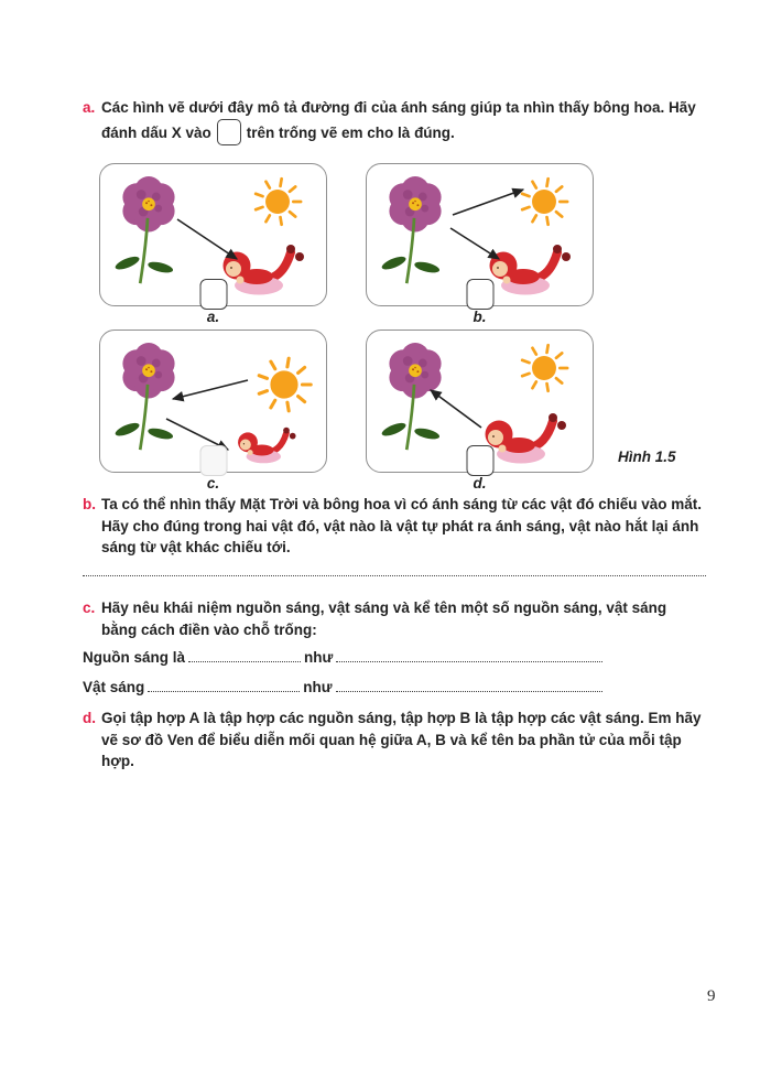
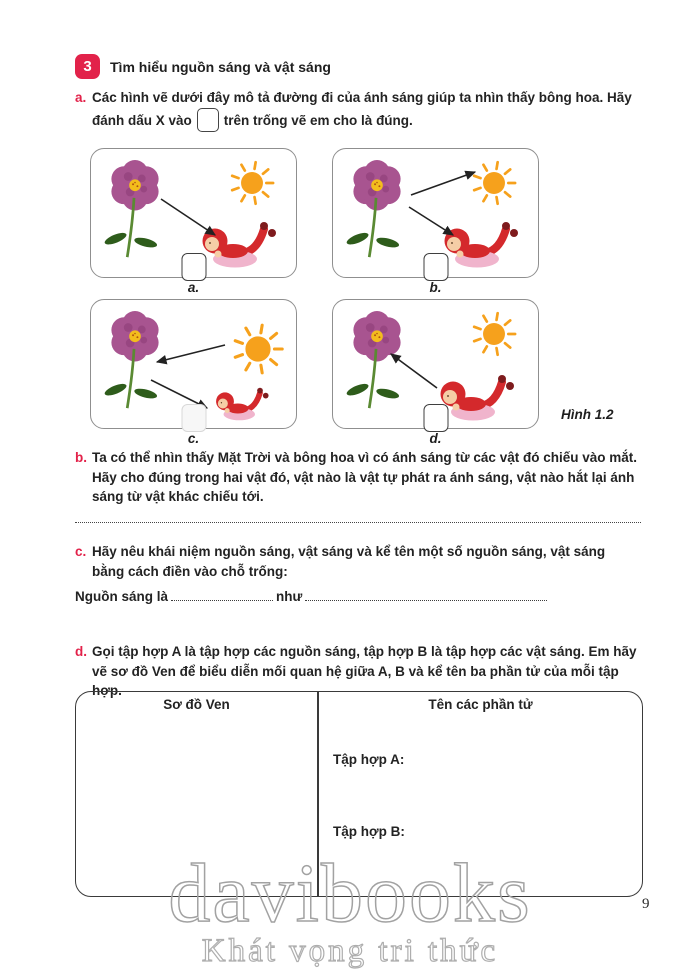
+ 3
+ Tìm hiểu nguồn sáng và vật sáng
  a.
  Các hình vẽ dưới đây mô tả đường đi của ánh sáng giúp ta nhìn thấy bông hoa. Hãy đánh dấu X vào trên trống vẽ em cho là đúng.
  a.
  b.
  c.
  d.
- Hình 1.5
+ Hình 1.2
  b.
  Ta có thể nhìn thấy Mặt Trời và bông hoa vì có ánh sáng từ các vật đó chiếu vào mắt. Hãy cho đúng trong hai vật đó, vật nào là vật tự phát ra ánh sáng, vật nào hắt lại ánh sáng từ vật khác chiếu tới.
  c.
  Hãy nêu khái niệm nguồn sáng, vật sáng và kể tên một số nguồn sáng, vật sáng bằng cách điền vào chỗ trống:
  Nguồn sáng là như
- Vật sáng như
  d.
  Gọi tập hợp A là tập hợp các nguồn sáng, tập hợp B là tập hợp các vật sáng. Em hãy vẽ sơ đồ Ven để biểu diễn mối quan hệ giữa A, B và kể tên ba phần tử của mỗi tập hợp.
+ Sơ đồ Ven
+ Tên các phần tử
+ Tập hợp A:
+ Tập hợp B:
+ davibooks
+ Khát vọng tri thức
  9
